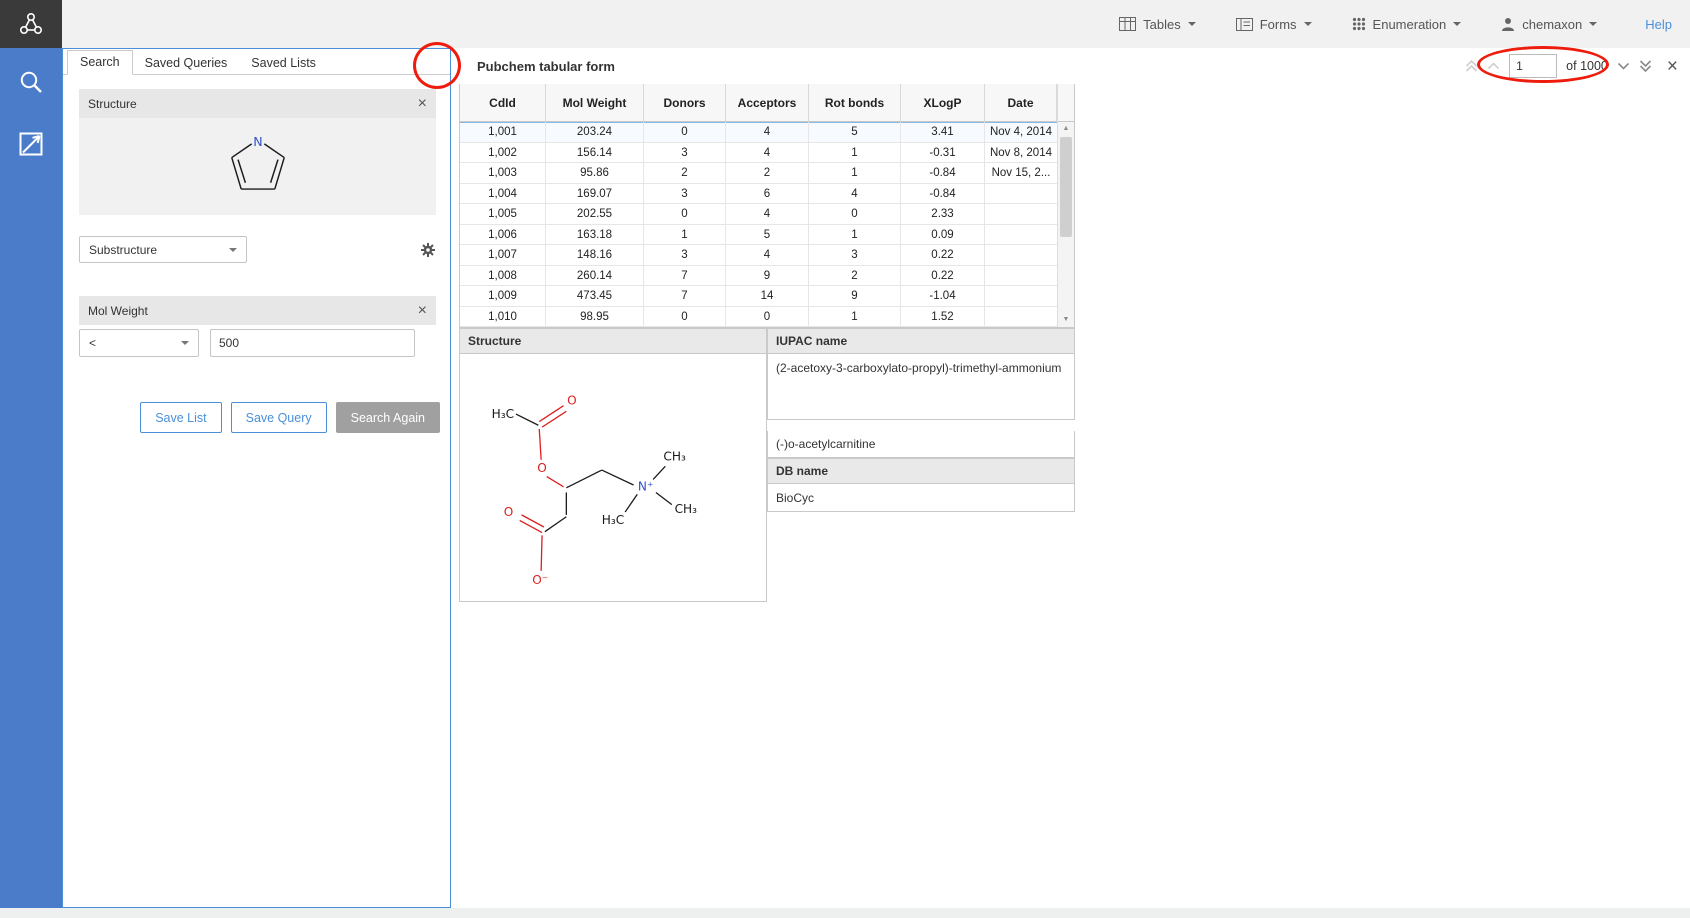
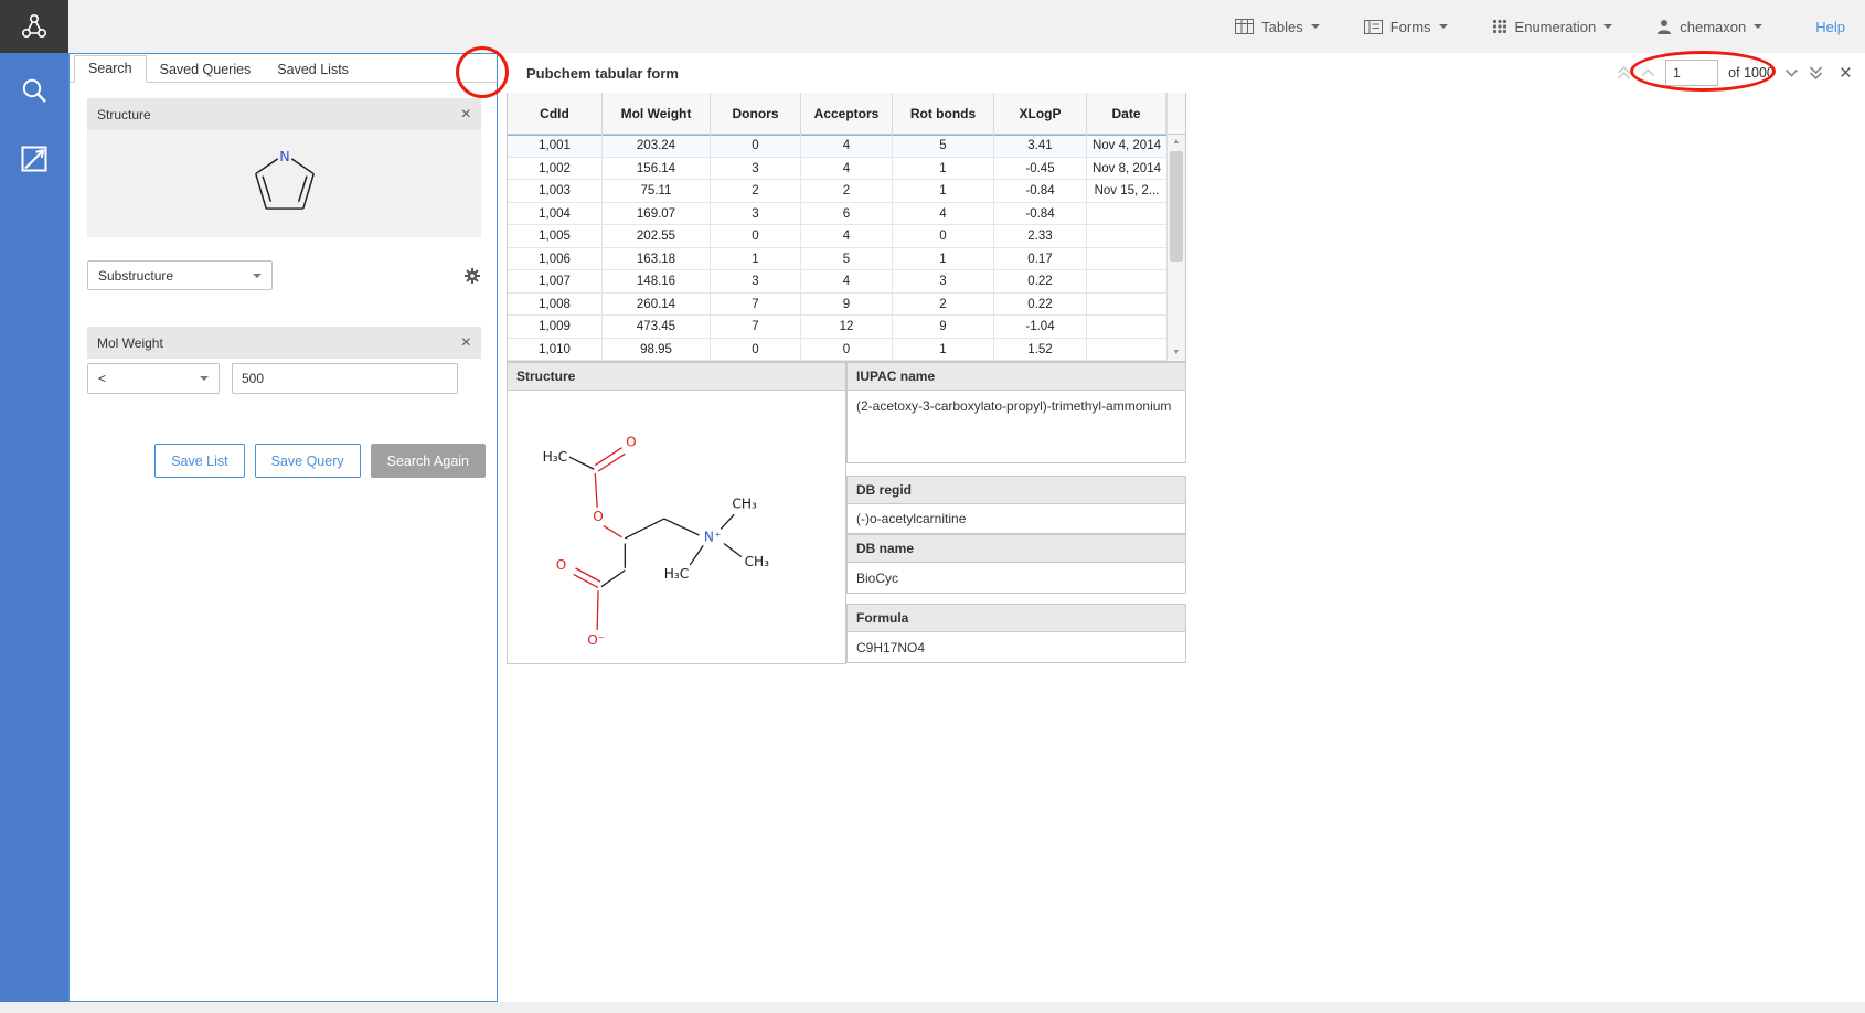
  Tables
  Forms
  Enumeration
  chemaxon
  Help
  Search
  Saved Queries
  Saved Lists
  Structure
  ×
  N
  Substructure
  Mol Weight
  ×
  <
  500
  Save List
  Save Query
  Search Again
  Pubchem tabular form
  1
  of 1000
  ×
  CdId
  Mol Weight
  Donors
  Acceptors
  Rot bonds
  XLogP
  Date
  1,001
  203.24
  0
  4
  5
  3.41
  Nov 4, 2014
  1,002
  156.14
  3
  4
  1
- -0.31
+ -0.45
  Nov 8, 2014
  1,003
- 95.86
+ 75.11
  2
  2
  1
  -0.84
  Nov 15, 2...
  1,004
  169.07
  3
  6
  4
  -0.84
  1,005
  202.55
  0
  4
  0
  2.33
  1,006
  163.18
  1
  5
  1
- 0.09
+ 0.17
  1,007
  148.16
  3
  4
  3
  0.22
  1,008
  260.14
  7
  9
  2
  0.22
  1,009
  473.45
  7
- 14
+ 12
  9
  -1.04
  1,010
  98.95
  0
  0
  1
  1.52
  Structure
  H₃C
  O
  O
  N⁺
  CH₃
  CH₃
  H₃C
  O
  O⁻
  IUPAC name
  (2-acetoxy-3-carboxylato-propyl)-trimethyl-ammonium
+ DB regid
  (-)o-acetylcarnitine
  DB name
  BioCyc
+ Formula
+ C9H17NO4
